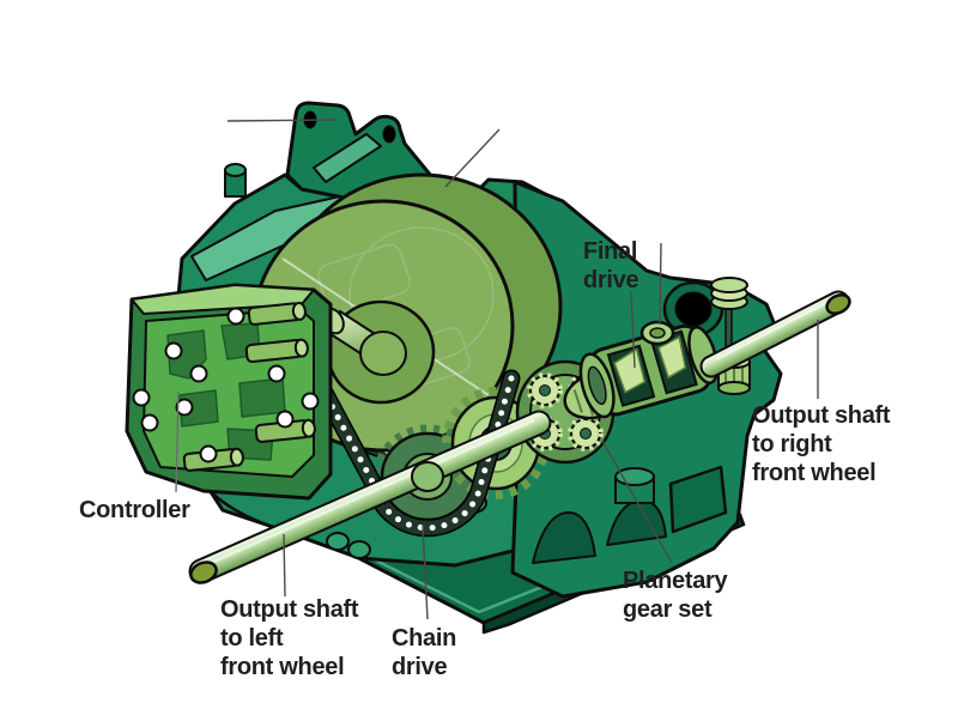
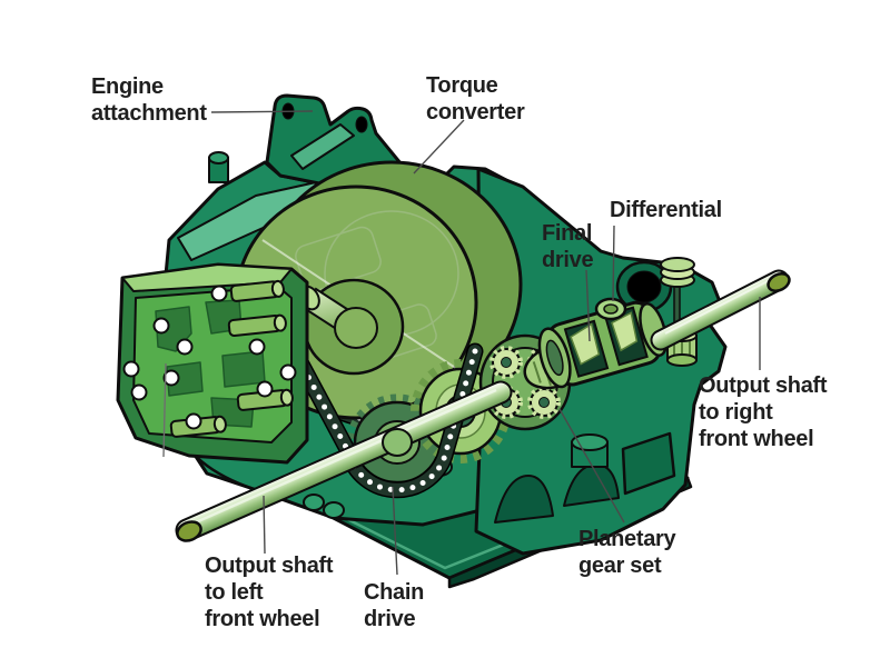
+ Engine
+ attachment
+ Torque
+ converter
+ Differential
  Final
  drive
  Output shaft
  to right
  front wheel
  Planetary
  gear set
  Chain
  drive
  Output shaft
  to left
  front wheel
- Controller
